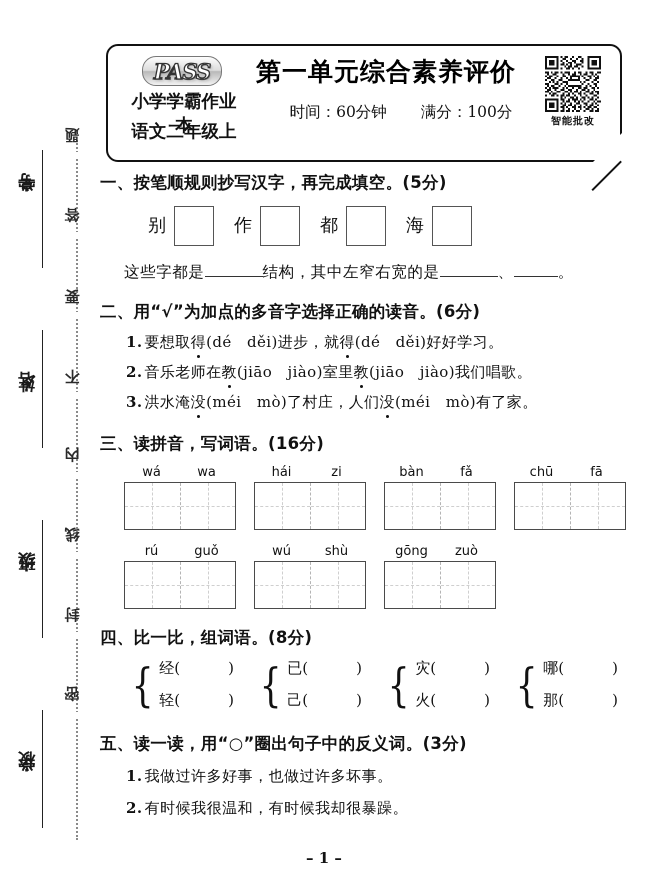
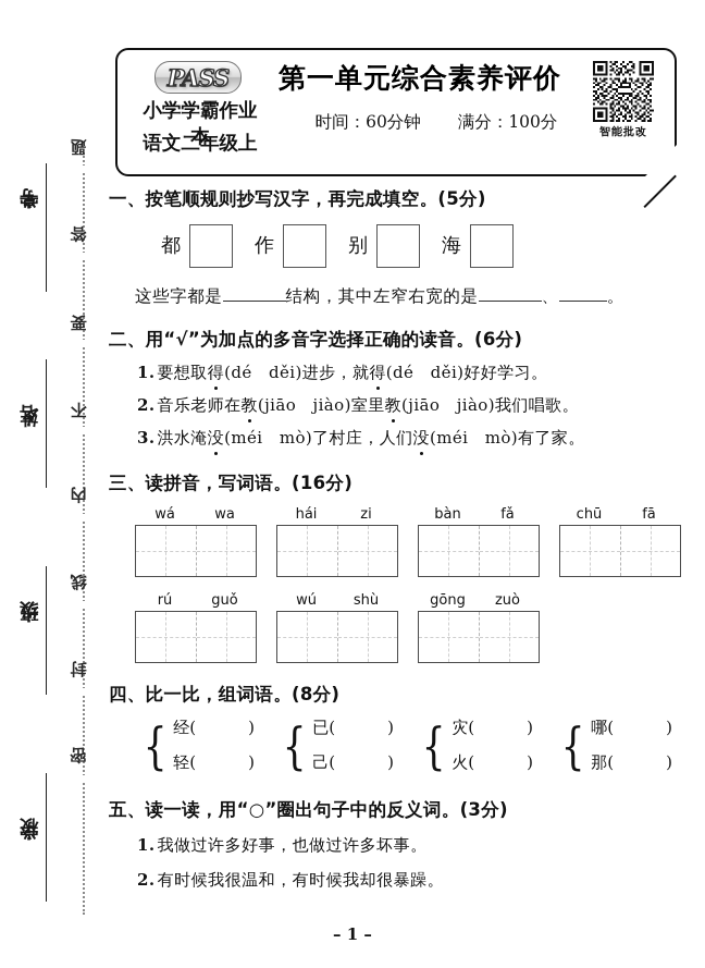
  PASS
  小学学霸作业本
  语文二年级上
  第一单元综合素养评价
  时间：60分钟
  满分：100分
  智能批改
  一、按笔顺规则抄写汉字，再完成填空。(5分)
- 别
+ 都
  作
- 都
+ 别
  海
  这些字都是 结构，其中左窄右宽的是 、 。
  二、用“√”为加点的多音字选择正确的读音。(6分)
  1.要想取得(dé děi)进步，就得(dé děi)好好学习。
  2.音乐老师在教(jiāo jiào)室里教(jiāo jiào)我们唱歌。
  3.洪水淹没(méi mò)了村庄，人们没(méi mò)有了家。
  三、读拼音，写词语。(16分)
  wá
  wa
  hái
  zi
  bàn
  fǎ
  chū
  fā
  rú
  guǒ
  wú
  shù
  gōng
  zuò
  四、比一比，组词语。(8分)
  {
  经( )
  轻( )
  {
  已( )
  己( )
  {
  灾( )
  火( )
  {
  哪( )
  那( )
  五、读一读，用“○”圈出句子中的反义词。(3分)
  1.我做过许多好事，也做过许多坏事。
  2.有时候我很温和，有时候我却很暴躁。
  – 1 –
